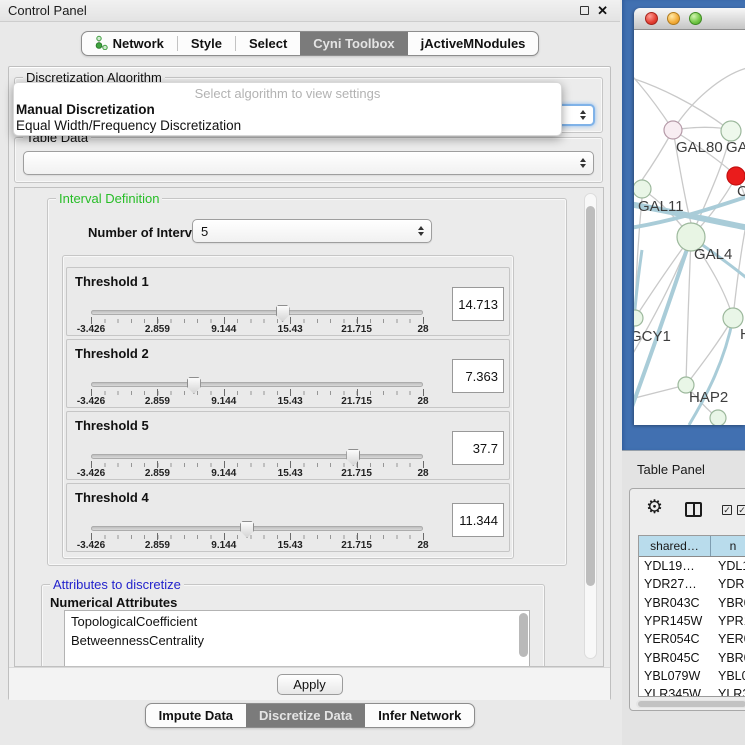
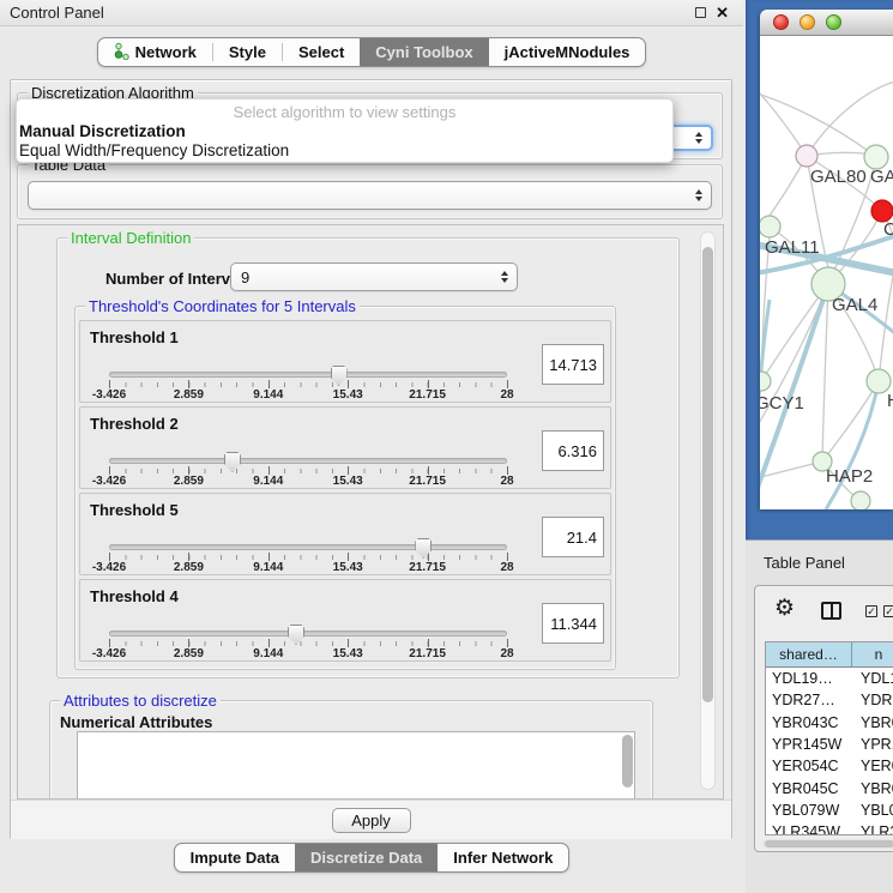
  Control Panel
  ✕
  Network
  Style
  Select
  Cyni Toolbox
  jActiveMNodules
  Discretization Algorithm
  Table Data
  Interval Definition
  Number of Interv
- 5
+ 9
+ Threshold's Coordinates for 5 Intervals
  Threshold 1
  -3.426
  2.859
  9.144
  15.43
  21.715
  28
  14.713
  Threshold 2
  -3.426
  2.859
  9.144
  15.43
  21.715
  28
- 7.363
+ 6.316
  Threshold 5
  -3.426
  2.859
  9.144
  15.43
  21.715
  28
- 37.7
+ 21.4
  Threshold 4
  -3.426
  2.859
  9.144
  15.43
  21.715
  28
  11.344
  Attributes to discretize
  Numerical Attributes
- TopologicalCoefficient
- BetweennessCentrality
  Apply
  Select algorithm to view settings
  Manual Discretization
  Equal Width/Frequency Discretization
  Impute Data
  Discretize Data
  Infer Network
  GAL80
  GA
  C
  GAL11
  GAL4
  GCY1
  HAP2
  Table Panel
  ⚙
  ✓
  ✓
  shared…
  n
  YDL19…
  YDL
  YDR27…
  YDR
  YBR043C
  YBR
  YPR145W
  YPR
  YER054C
  YER
  YBR045C
  YBR
  YBL079W
  YBL
  YLR345W
  YLR
